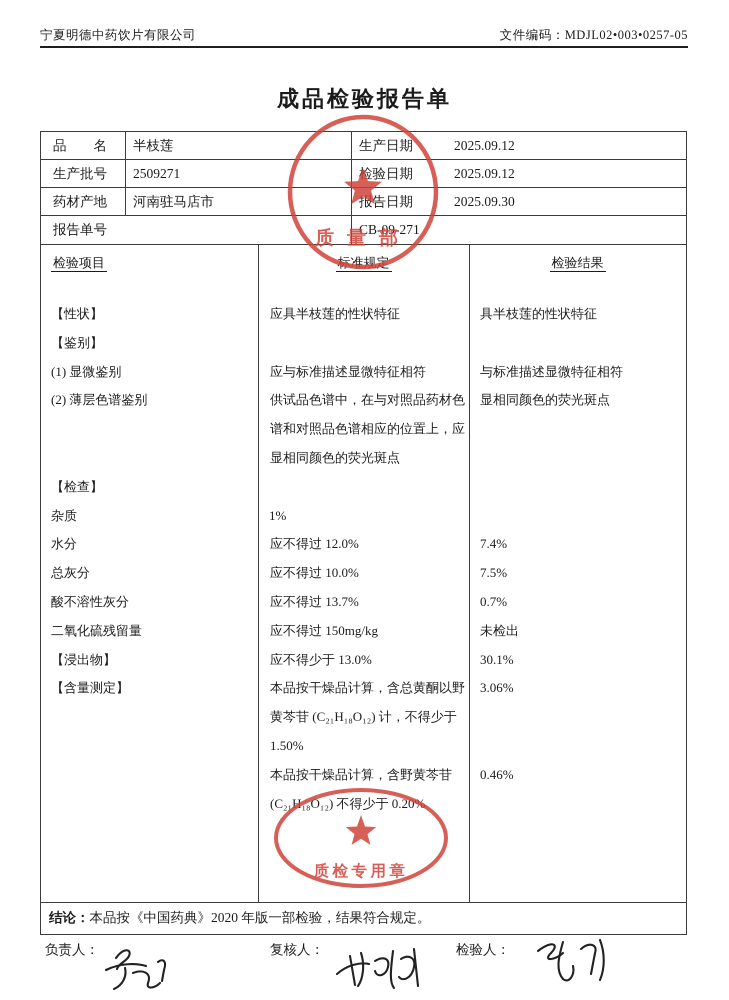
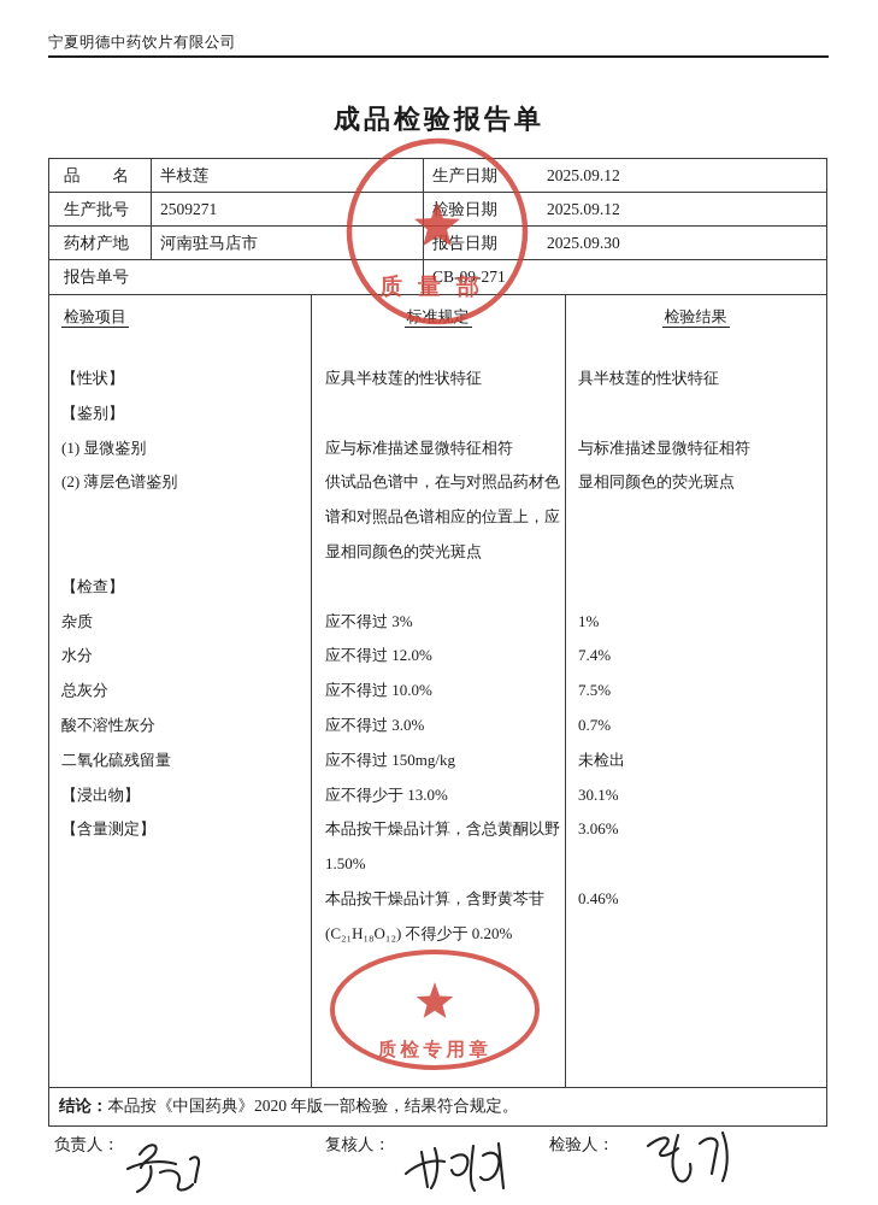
  宁夏明德中药饮片有限公司
- 文件编码：MDJL02•003•0257-05
  成品检验报告单
  品 名
  半枝莲
  生产日期
  2025.09.12
  生产批号
  2509271
  检验日期
  2025.09.12
  药材产地
  河南驻马店市
  报告日期
  2025.09.30
  报告单号
  CB-09-271
  检验项目
  标准规定
  检验结果
  【性状】
  应具半枝莲的性状特征
  具半枝莲的性状特征
  【鉴别】
  (1) 显微鉴别
  应与标准描述显微特征相符
  与标准描述显微特征相符
  (2) 薄层色谱鉴别
  供试品色谱中，在与对照品药材色
  显相同颜色的荧光斑点
  谱和对照品色谱相应的位置上，应
  显相同颜色的荧光斑点
  【检查】
  杂质
+ 应不得过 3%
  1%
  水分
  应不得过 12.0%
  7.4%
  总灰分
  应不得过 10.0%
  7.5%
  酸不溶性灰分
- 应不得过 13.7%
+ 应不得过 3.0%
  0.7%
  二氧化硫残留量
  应不得过 150mg/kg
  未检出
  【浸出物】
  应不得少于 13.0%
  30.1%
  【含量测定】
  本品按干燥品计算，含总黄酮以野
  3.06%
- 黄芩苷 (C₂₁H₁₈O₁₂) 计，不得少于
  1.50%
  本品按干燥品计算，含野黄芩苷
  0.46%
  (C₂₁H₁₈O₁₂) 不得少于 0.20%
  结论：本品按《中国药典》2020 年版一部检验，结果符合规定。
  负责人：
  复核人：
  检验人：
  质量部
  质检专用章
